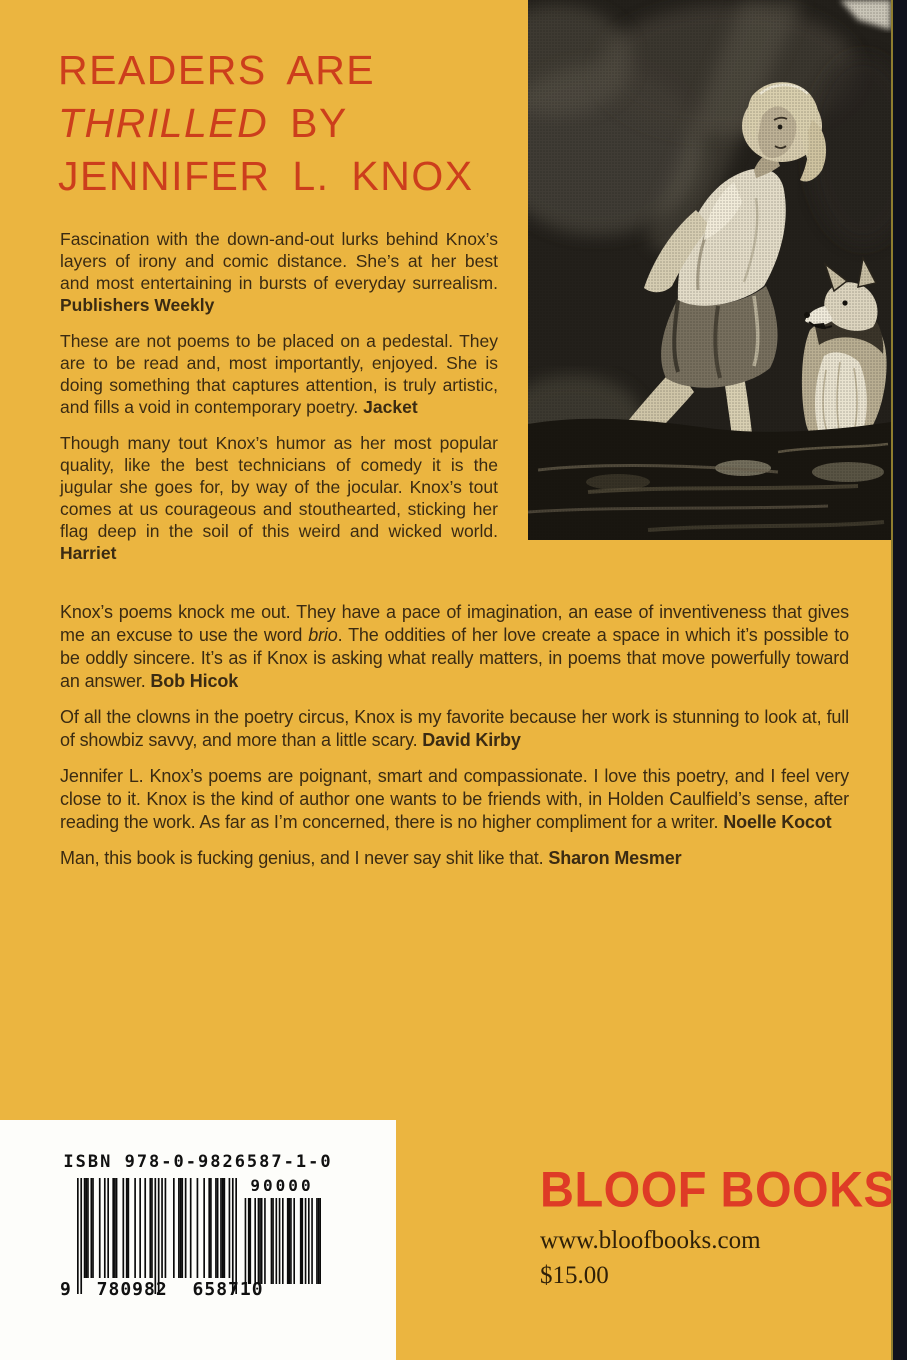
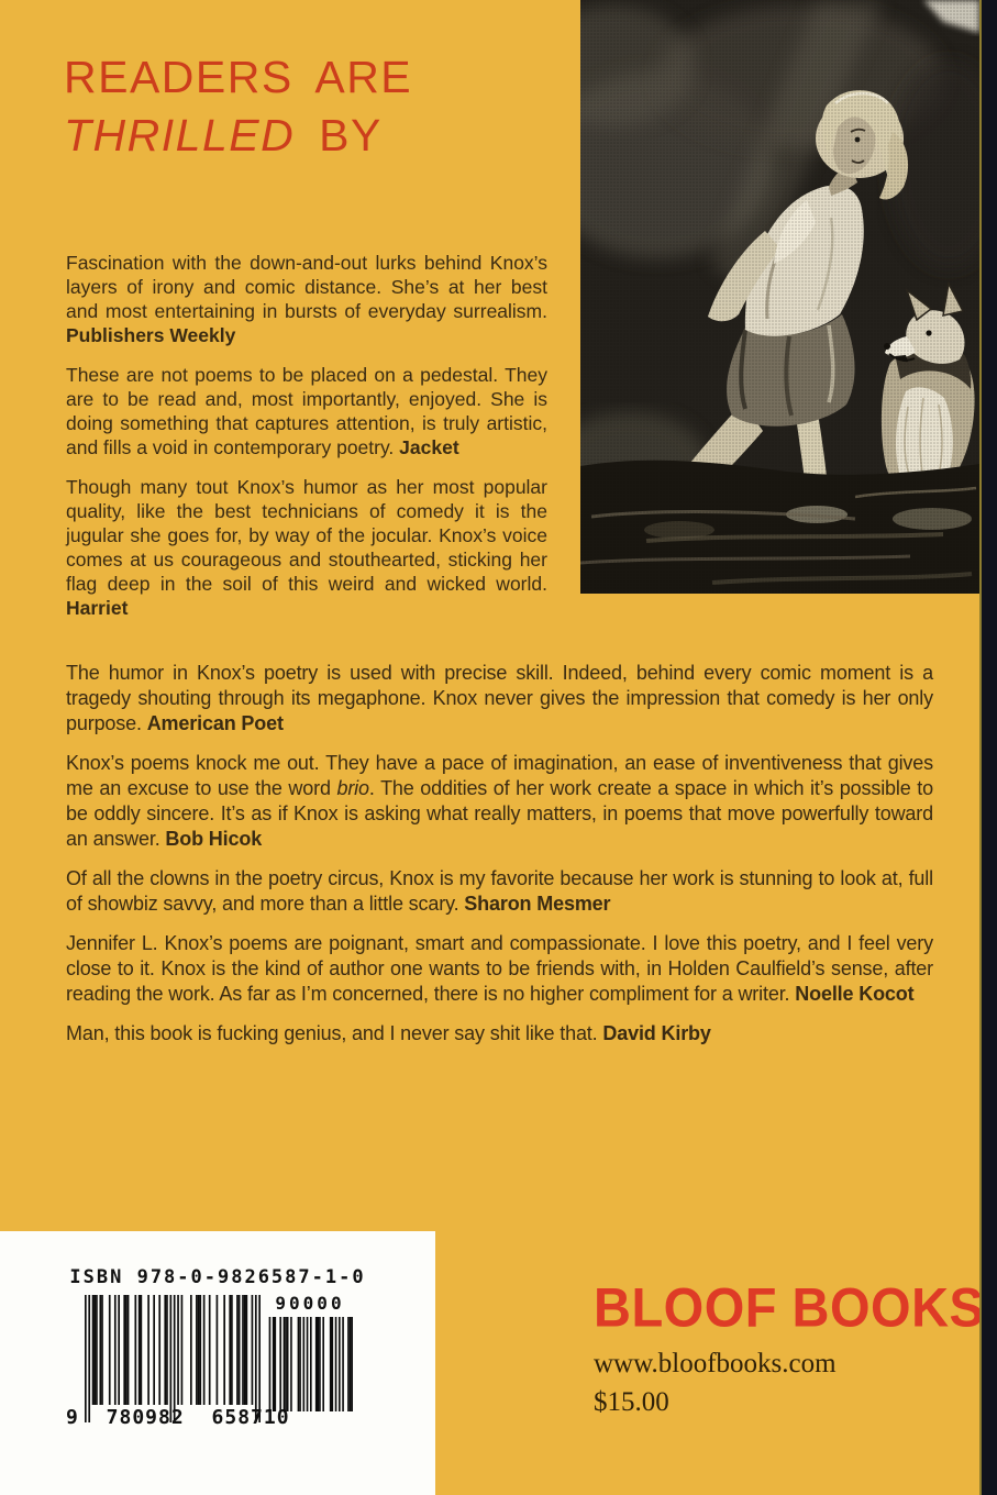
  READERS ARE
  THRILLED BY
- JENNIFER L. KNOX
  Fascination with the down-and-out lurks behind Knox’s layers of irony and comic distance. She’s at her best and most entertaining in bursts of everyday surrealism. Publishers Weekly
  These are not poems to be placed on a pedestal. They are to be read and, most importantly, enjoyed. She is doing something that captures attention, is truly artistic, and fills a void in contemporary poetry. Jacket
- Though many tout Knox’s humor as her most popular quality, like the best technicians of comedy it is the jugular she goes for, by way of the jocular. Knox’s tout comes at us courageous and stouthearted, sticking her flag deep in the soil of this weird and wicked world. Harriet
+ Though many tout Knox’s humor as her most popular quality, like the best technicians of comedy it is the jugular she goes for, by way of the jocular. Knox’s voice comes at us courageous and stouthearted, sticking her flag deep in the soil of this weird and wicked world. Harriet
+ The humor in Knox’s poetry is used with precise skill. Indeed, behind every comic moment is a tragedy shouting through its megaphone. Knox never gives the impression that comedy is her only purpose. American Poet
- Knox’s poems knock me out. They have a pace of imagination, an ease of inventiveness that gives me an excuse to use the word brio. The oddities of her love create a space in which it’s possible to be oddly sincere. It’s as if Knox is asking what really matters, in poems that move powerfully toward an answer. Bob Hicok
+ Knox’s poems knock me out. They have a pace of imagination, an ease of inventiveness that gives me an excuse to use the word brio. The oddities of her work create a space in which it’s possible to be oddly sincere. It’s as if Knox is asking what really matters, in poems that move powerfully toward an answer. Bob Hicok
- Of all the clowns in the poetry circus, Knox is my favorite because her work is stunning to look at, full of showbiz savvy, and more than a little scary. David Kirby
+ Of all the clowns in the poetry circus, Knox is my favorite because her work is stunning to look at, full of showbiz savvy, and more than a little scary. Sharon Mesmer
  Jennifer L. Knox’s poems are poignant, smart and compassionate. I love this poetry, and I feel very close to it. Knox is the kind of author one wants to be friends with, in Holden Caulfield’s sense, after reading the work. As far as I’m concerned, there is no higher compliment for a writer. Noelle Kocot
- Man, this book is fucking genius, and I never say shit like that. Sharon Mesmer
+ Man, this book is fucking genius, and I never say shit like that. David Kirby
  ISBN 978-0-9826587-1-0
  9 780982 658710
  90000
  BLOOF BOOKS
  www.bloofbooks.com
  $15.00
